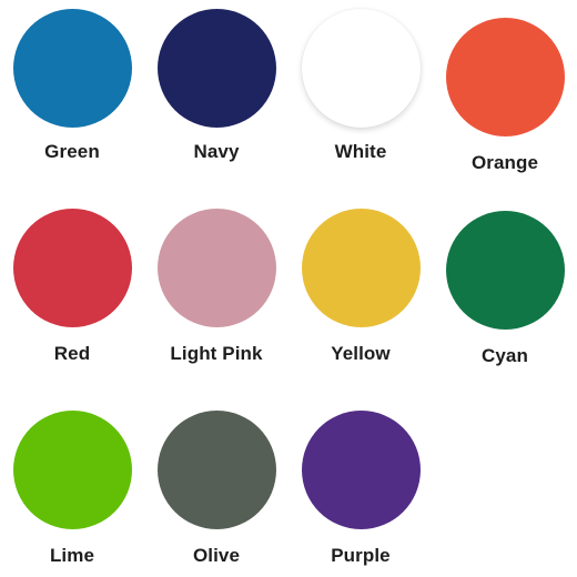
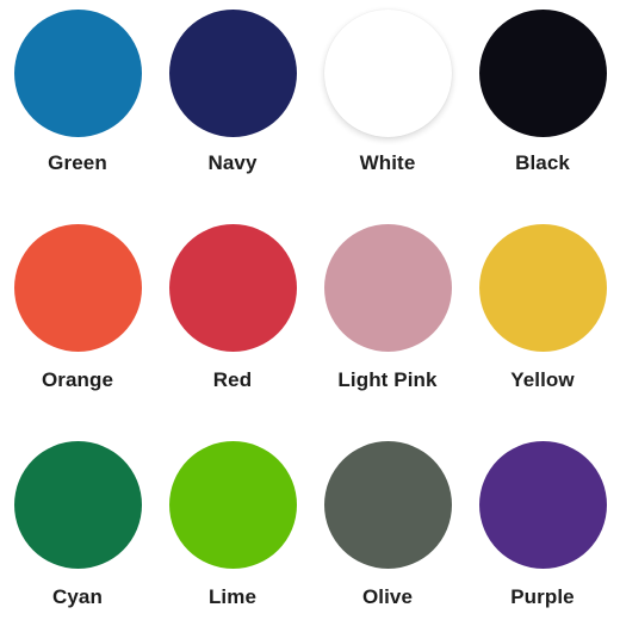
  Green
  Navy
  White
+ Black
  Orange
  Red
  Light Pink
  Yellow
  Cyan
  Lime
  Olive
  Purple
